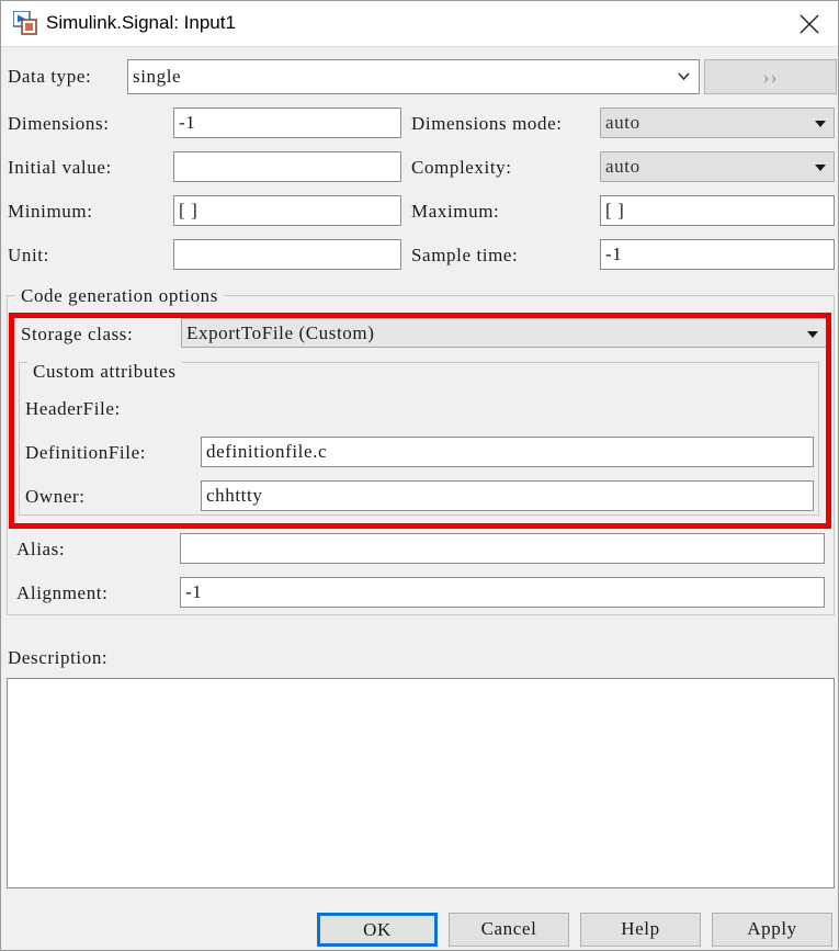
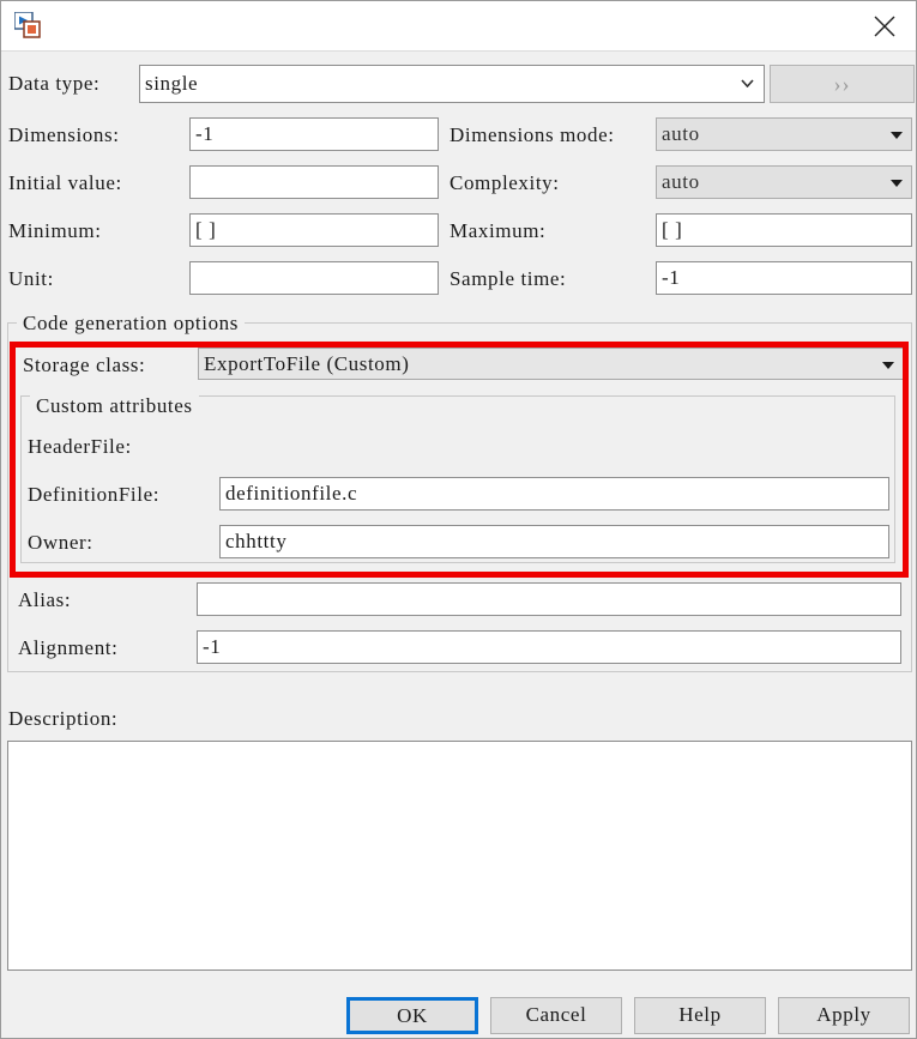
- Simulink.Signal: Input1
  Data type:
  single
  ››
  Dimensions:
  -1
  Dimensions mode:
  auto
  Initial value:
  Complexity:
  auto
  Minimum:
  [ ]
  Maximum:
  [ ]
  Unit:
  Sample time:
  -1
  Code generation options
  Storage class:
  ExportToFile (Custom)
  Custom attributes
  HeaderFile:
  DefinitionFile:
  definitionfile.c
  Owner:
  chhttty
  Alias:
  Alignment:
  -1
  Description:
  OK
  Cancel
  Help
  Apply
